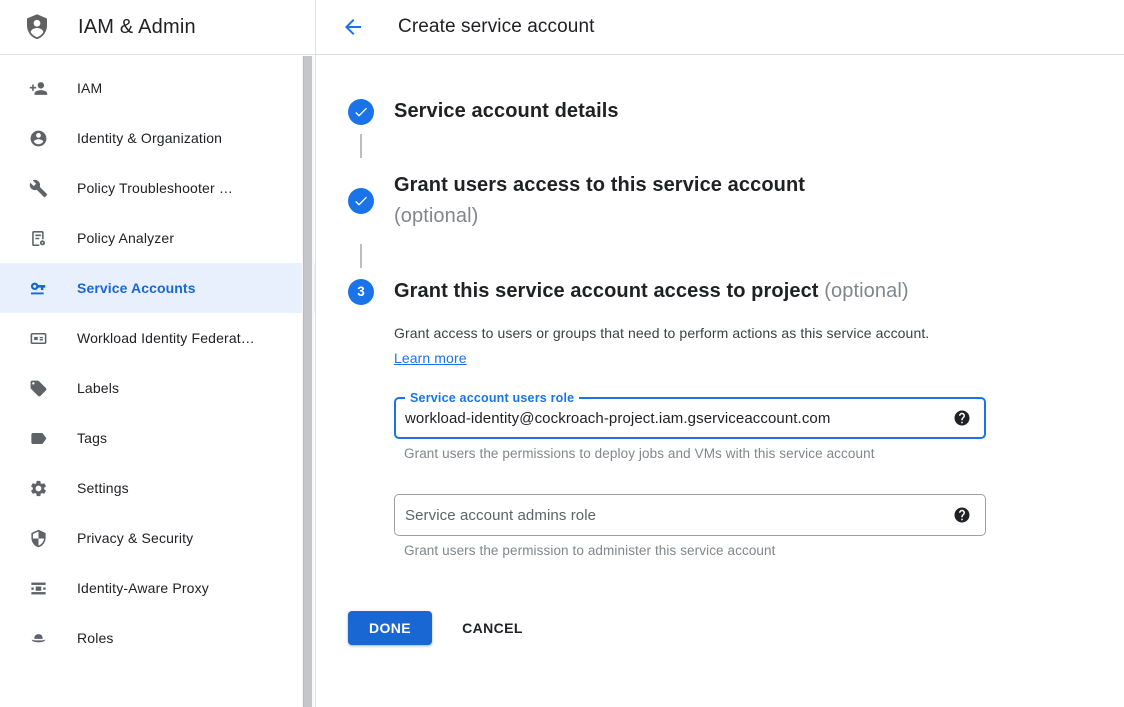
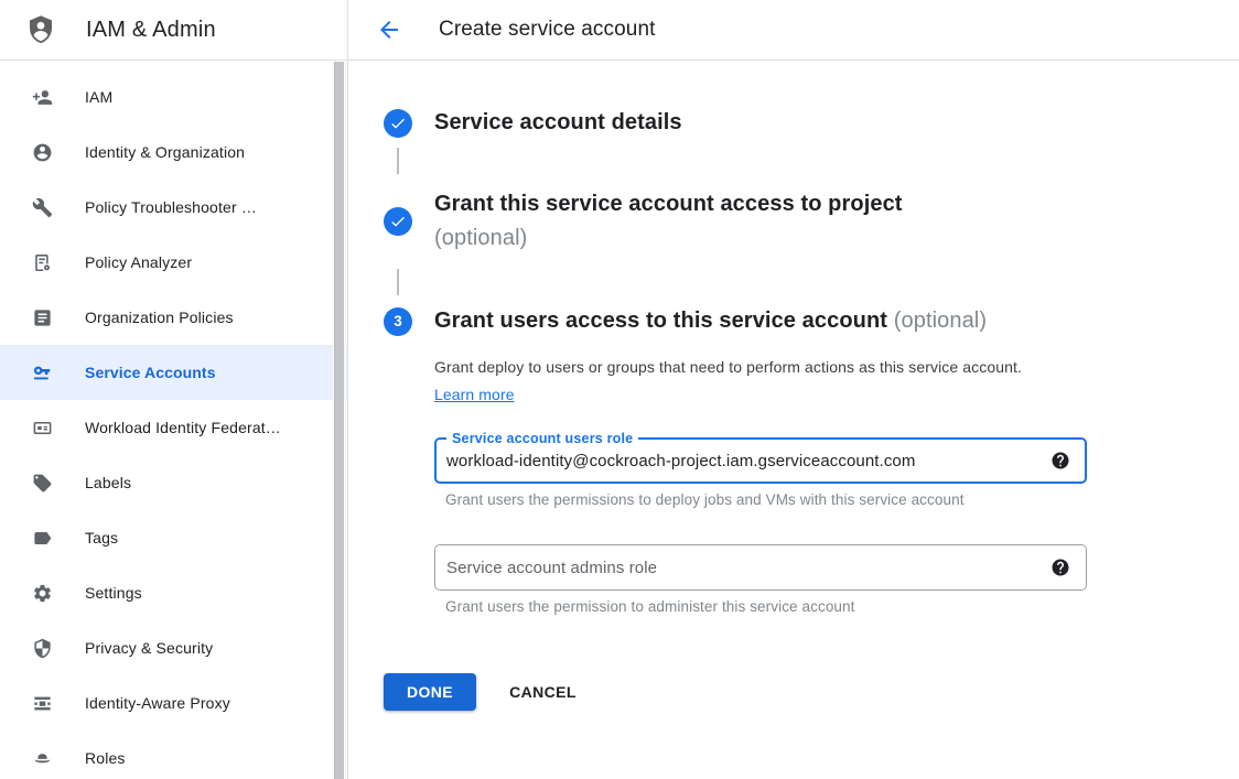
  IAM & Admin
  IAM
  Identity & Organization
  Policy Troubleshooter …
  Policy Analyzer
+ Organization Policies
  Service Accounts
  Workload Identity Federat…
  Labels
  Tags
  Settings
  Privacy & Security
  Identity-Aware Proxy
  Roles
  Create service account
  Service account details
- Grant users access to this service account
+ Grant this service account access to project
  (optional)
  3
- Grant this service account access to project (optional)
+ Grant users access to this service account (optional)
- Grant access to users or groups that need to perform actions as this service account. Learn more
+ Grant deploy to users or groups that need to perform actions as this service account. Learn more
  Service account users role
  workload-identity@cockroach-project.iam.gserviceaccount.com
  Grant users the permissions to deploy jobs and VMs with this service account
  Service account admins role
  Grant users the permission to administer this service account
  DONE
  CANCEL
